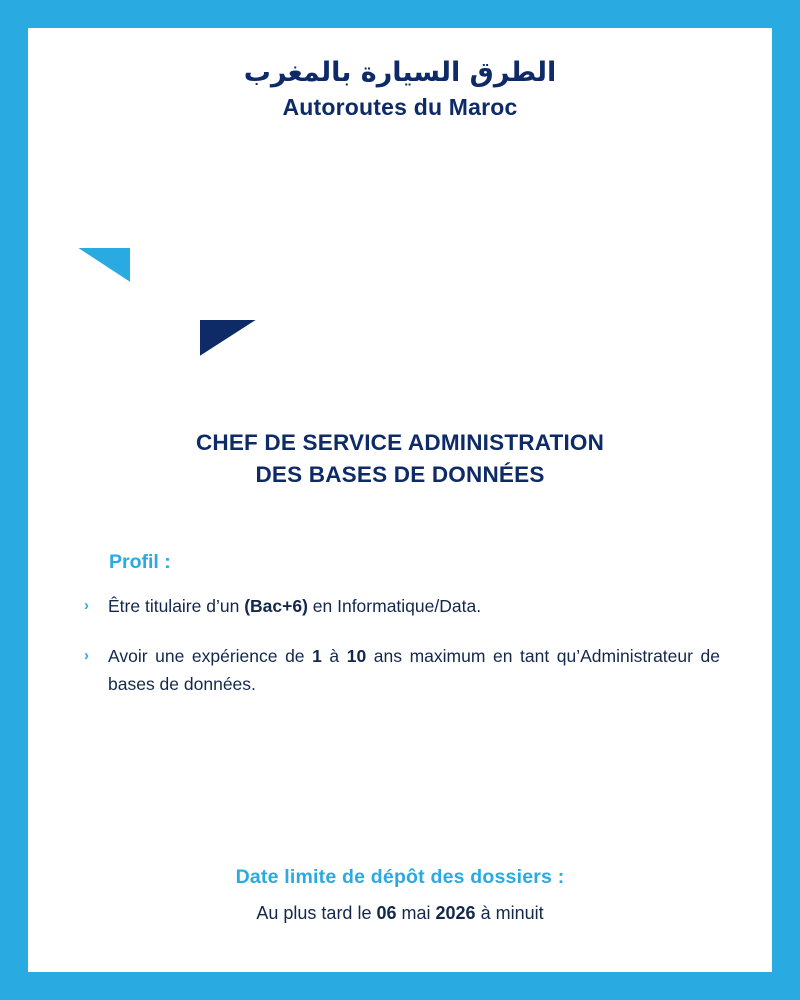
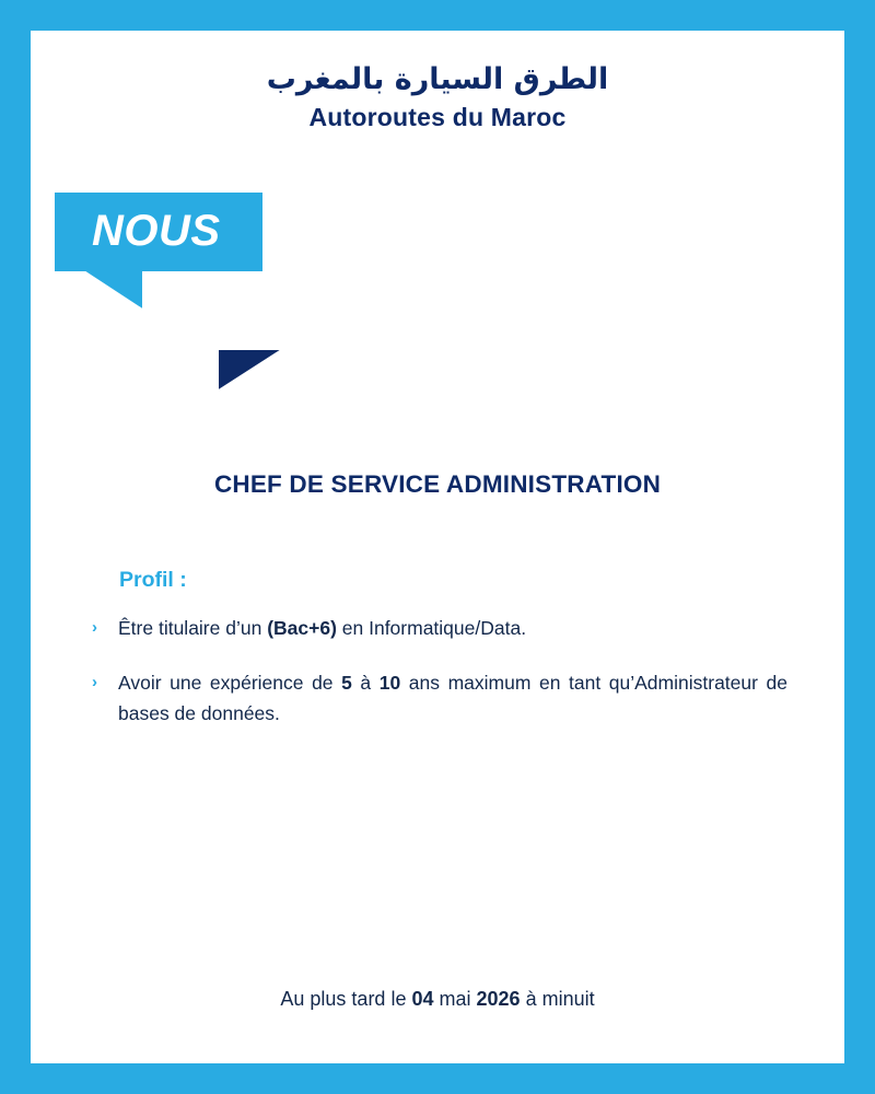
  الطرق السيارة بالمغرب
  Autoroutes du Maroc
+ NOUS
  CHEF DE SERVICE ADMINISTRATION
- DES BASES DE DONNÉES
  Profil :
  ›
  Être titulaire d’un (Bac+6) en Informatique/Data.
  ›
- Avoir une expérience de 1 à 10 ans maximum en tant qu’Administrateur de bases de données.
+ Avoir une expérience de 5 à 10 ans maximum en tant qu’Administrateur de bases de données.
- Date limite de dépôt des dossiers :
- Au plus tard le 06 mai 2026 à minuit
+ Au plus tard le 04 mai 2026 à minuit
